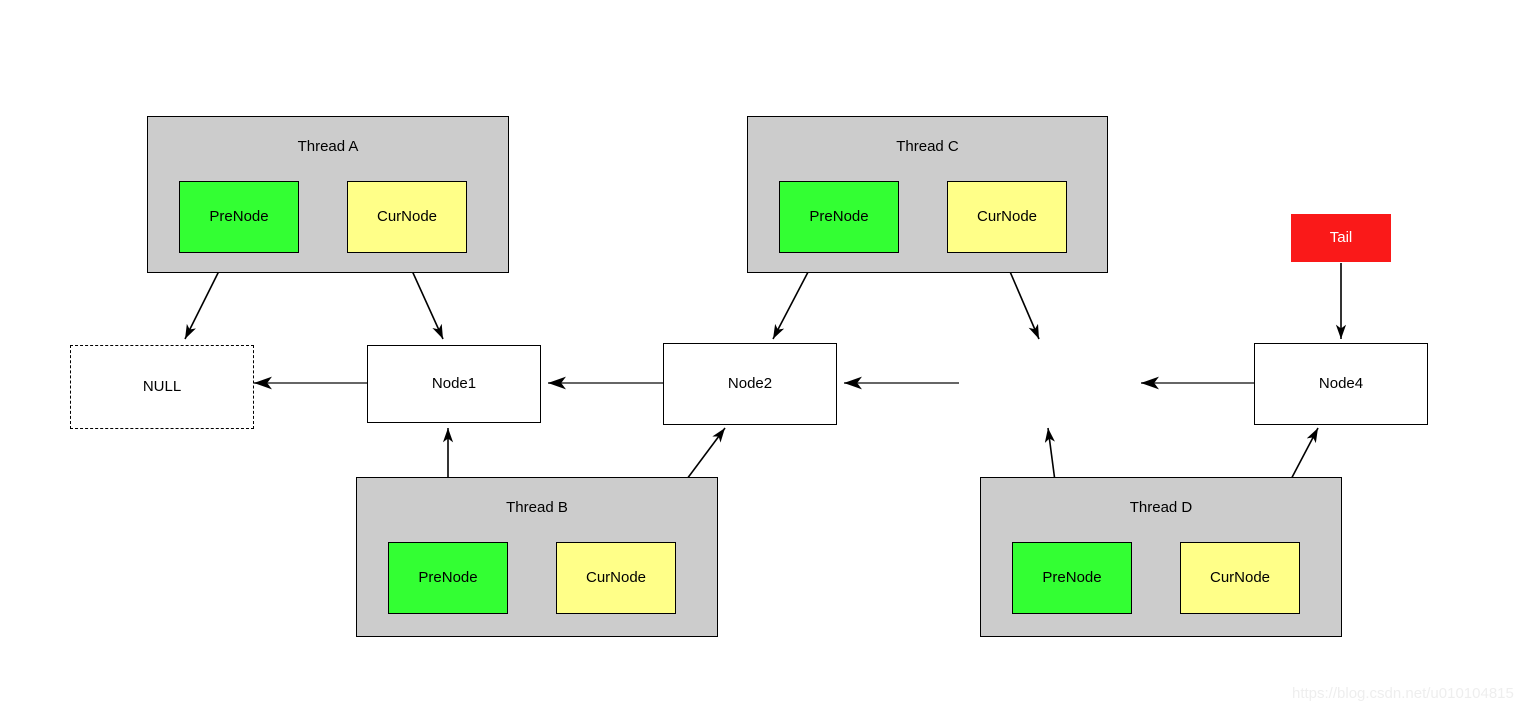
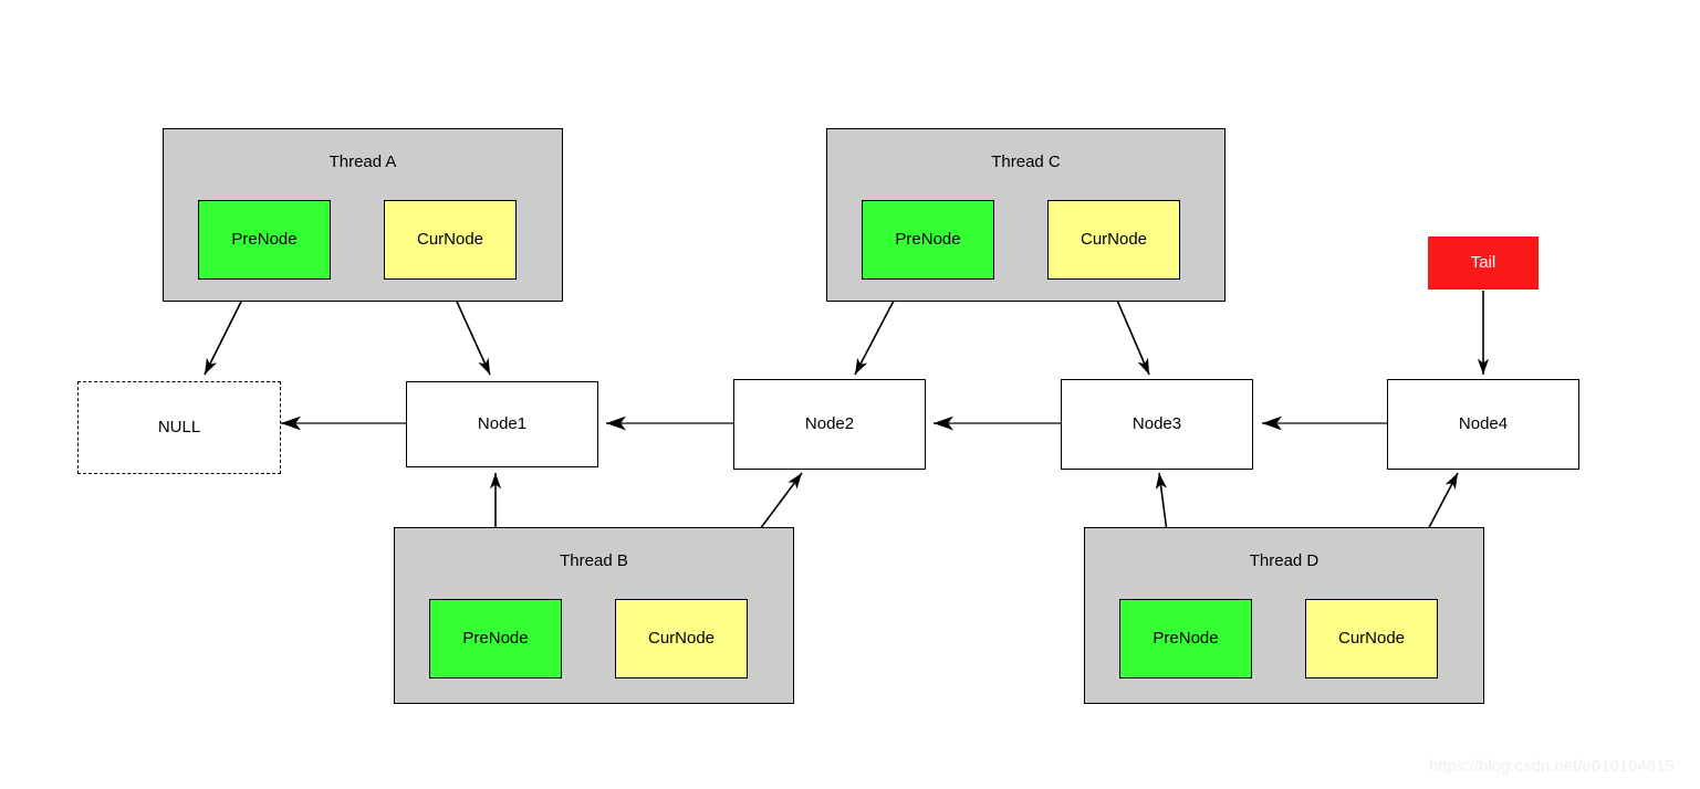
  Thread A
  PreNode
  CurNode
  Thread C
  PreNode
  CurNode
  Tail
  NULL
  Node1
  Node2
+ Node3
  Node4
  Thread B
  PreNode
  CurNode
  Thread D
  PreNode
  CurNode
